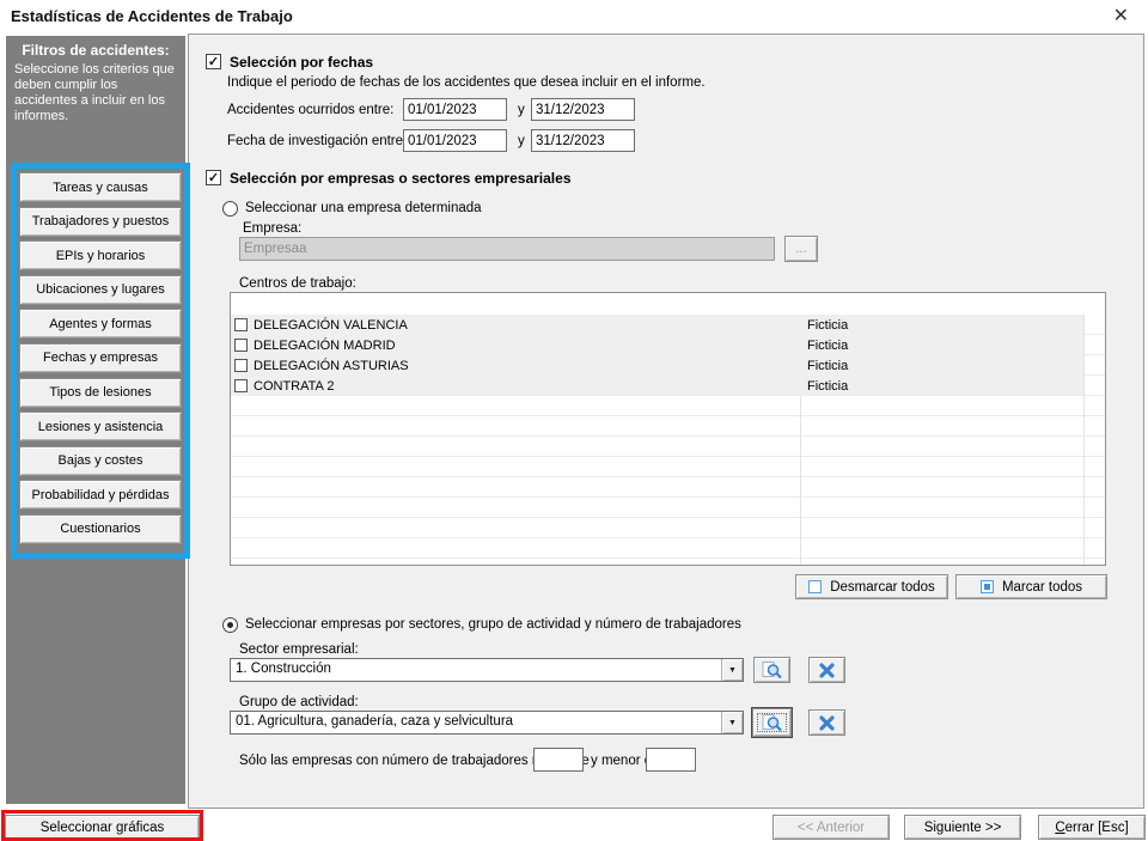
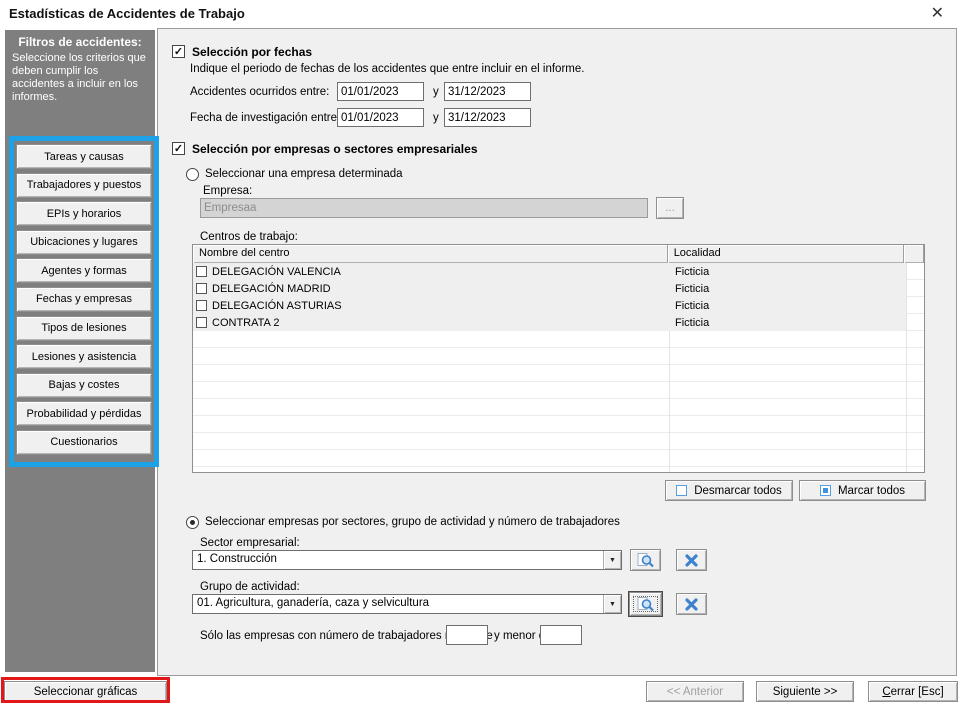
  Estadísticas de Accidentes de Trabajo
  ✕
  Filtros de accidentes:
  Seleccione los criterios que deben cumplir los accidentes a incluir en los informes.
  Tareas y causas
  Trabajadores y puestos
  EPIs y horarios
  Ubicaciones y lugares
  Agentes y formas
  Fechas y empresas
  Tipos de lesiones
  Lesiones y asistencia
  Bajas y costes
  Probabilidad y pérdidas
  Cuestionarios
  ✓
  Selección por fechas
- Indique el periodo de fechas de los accidentes que desea incluir en el informe.
+ Indique el periodo de fechas de los accidentes que entre incluir en el informe.
  Accidentes ocurridos entre:
  01/01/2023
  y
  31/12/2023
  Fecha de investigación entre
  01/01/2023
  y
  31/12/2023
  ✓
  Selección por empresas o sectores empresariales
  Seleccionar una empresa determinada
  Empresa:
  Empresaa
  ...
  Centros de trabajo:
+ Nombre del centro
+ Localidad
  DELEGACIÓN VALENCIA
  Ficticia
  DELEGACIÓN MADRID
  Ficticia
  DELEGACIÓN ASTURIAS
  Ficticia
  CONTRATA 2
  Ficticia
  Desmarcar todos
  Marcar todos
  Seleccionar empresas por sectores, grupo de actividad y número de trabajadores
  Sector empresarial:
  1. Construcción
  Grupo de actividad:
  01. Agricultura, ganadería, caza y selvicultura
  Sólo las empresas con número de trabajadorese
  y menor
  Seleccionar gráficas
  << Anterior
  Siguiente >>
  Cerrar [Esc]
